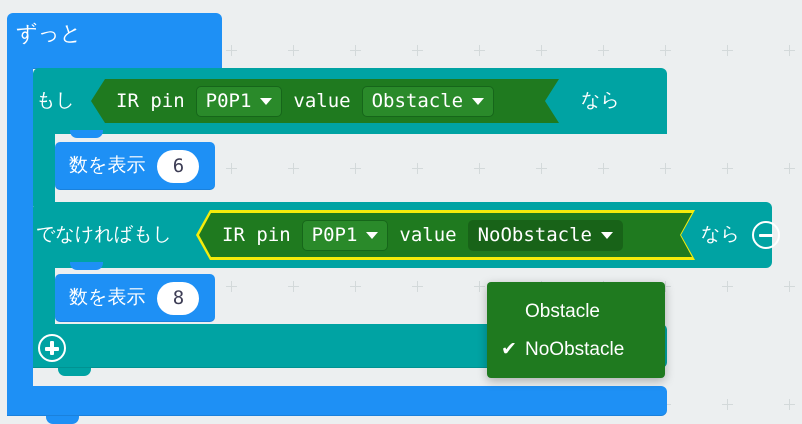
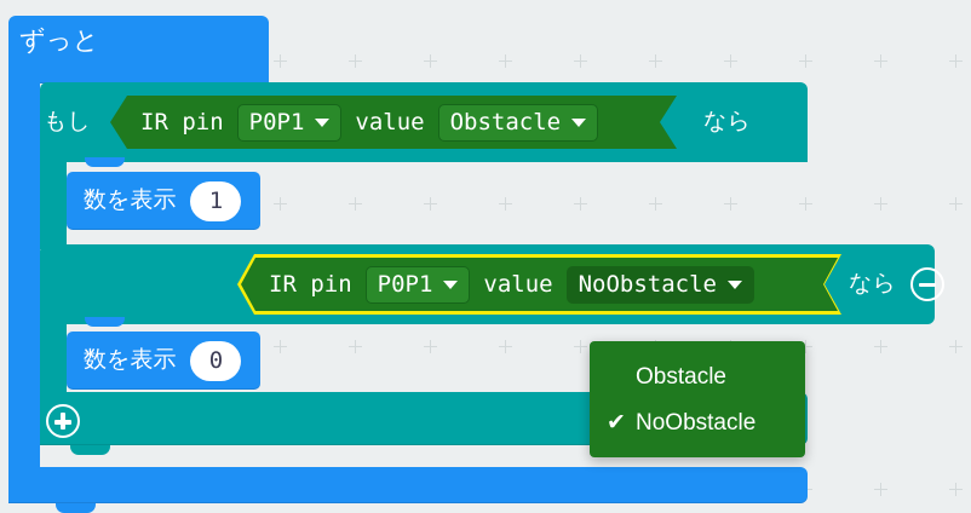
  ずっと
  もし
  IR pin
  P0P1
  value
  Obstacle
  なら
  数を表示
- 6
+ 1
- でなければもし
  IR pin
  P0P1
  value
  NoObstacle
  なら
  数を表示
- 8
+ 0
  Obstacle
  ✔
  NoObstacle
